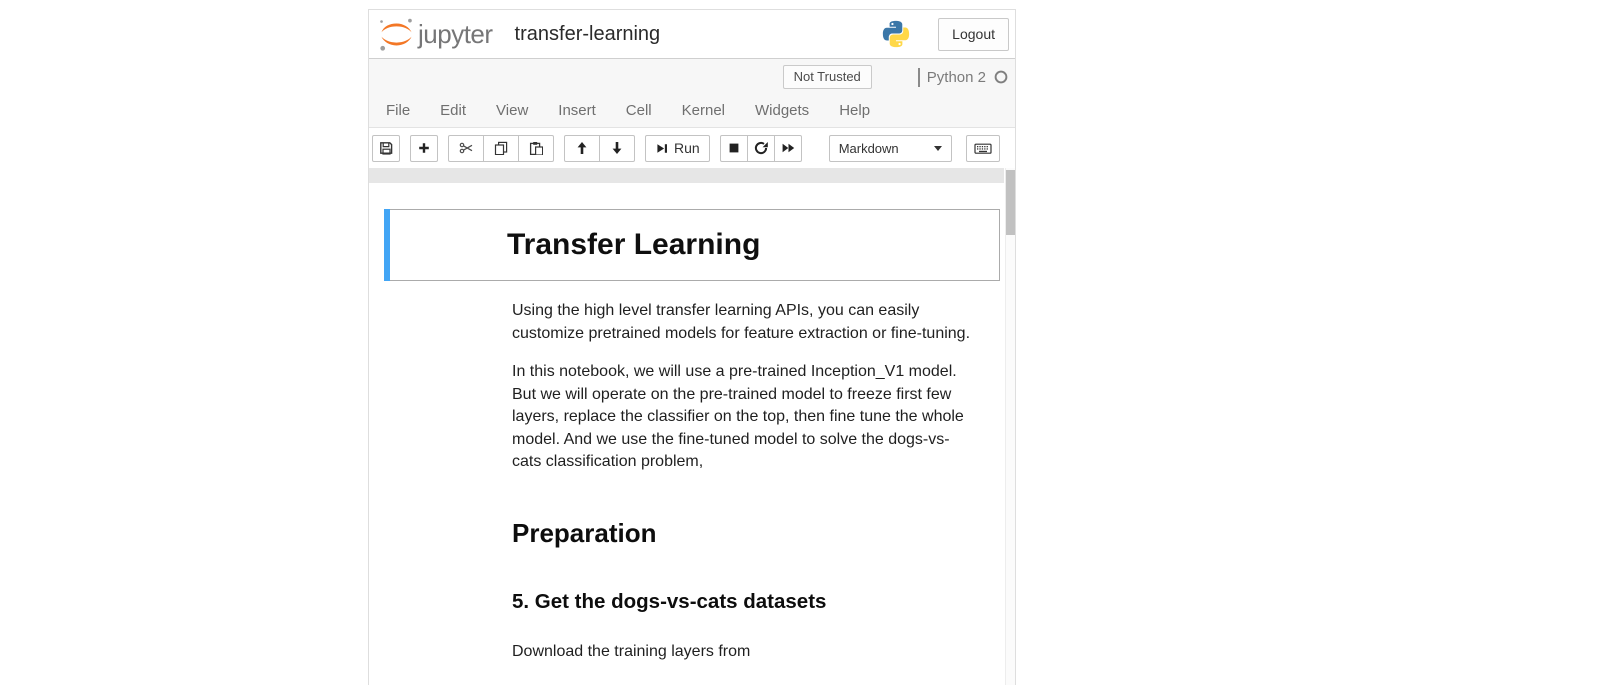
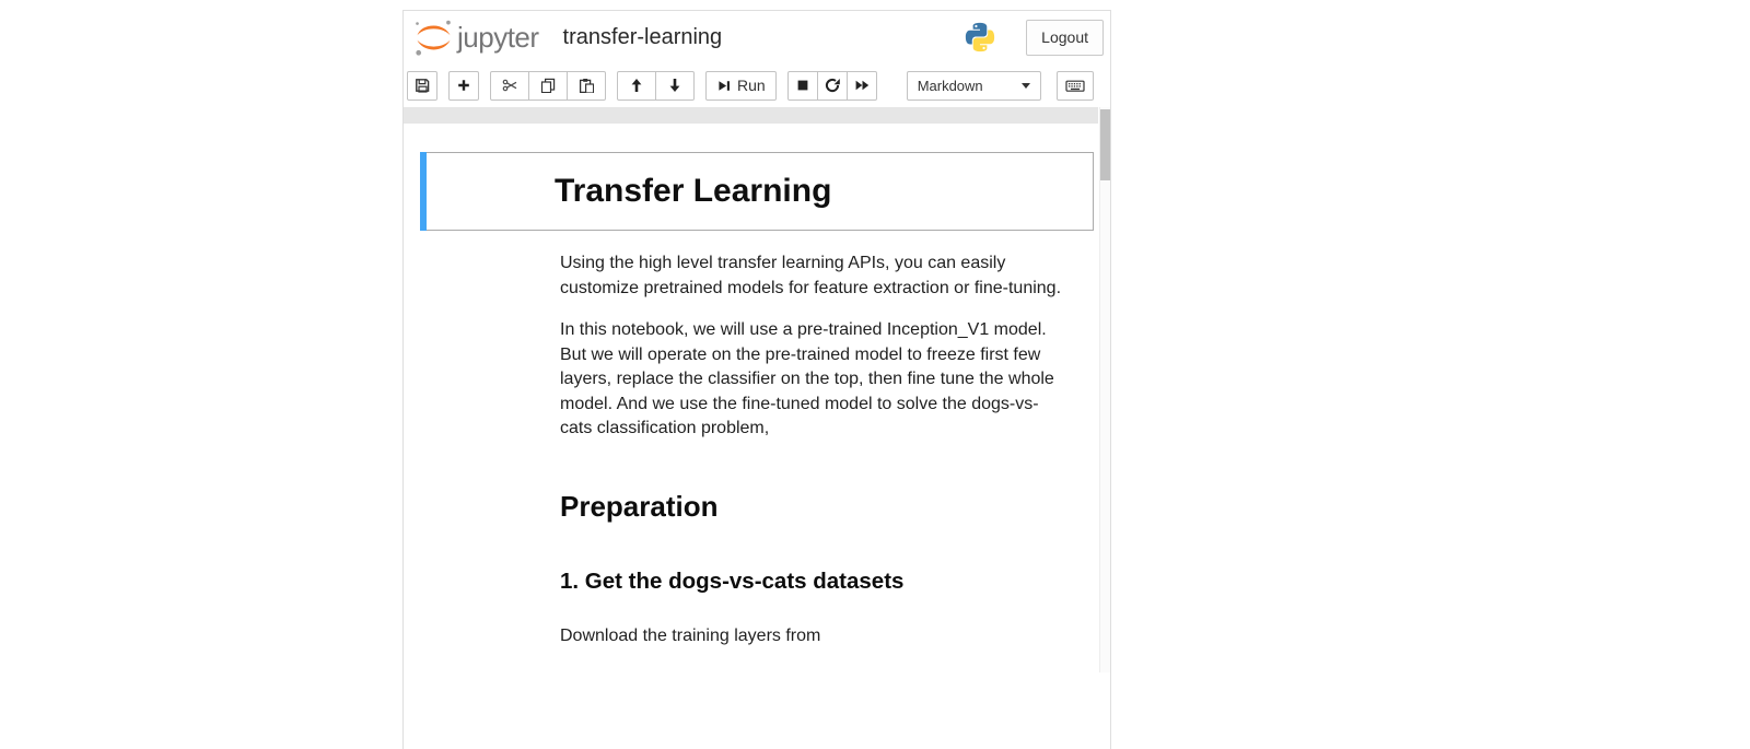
  jupyter
  transfer-learning
  Logout
- Not Trusted
- Python 2
- File
- Edit
- View
- Insert
- Cell
- Kernel
- Widgets
- Help
  Run
  Markdown
  Transfer Learning
  Using the high level transfer learning APIs, you can easily customize pretrained models for feature extraction or fine-tuning.
  In this notebook, we will use a pre-trained Inception_V1 model. But we will operate on the pre-trained model to freeze first few layers, replace the classifier on the top, then fine tune the whole model. And we use the fine-tuned model to solve the dogs-vs-cats classification problem,
  Preparation
- 5. Get the dogs-vs-cats datasets
+ 1. Get the dogs-vs-cats datasets
  Download the training layers from
